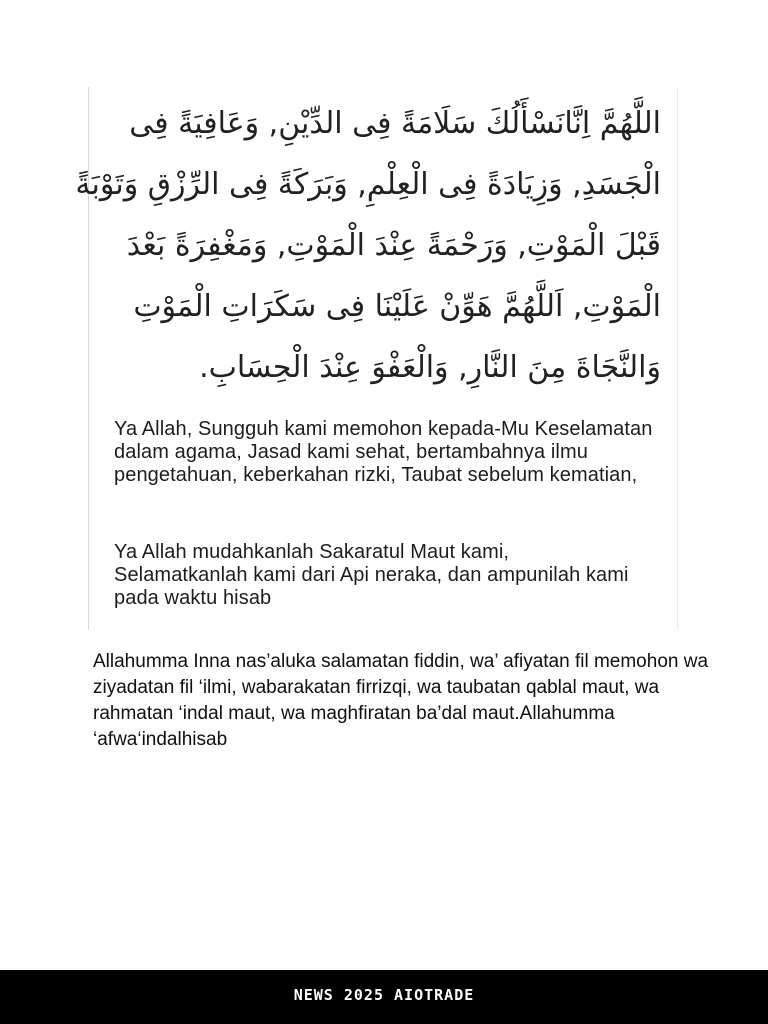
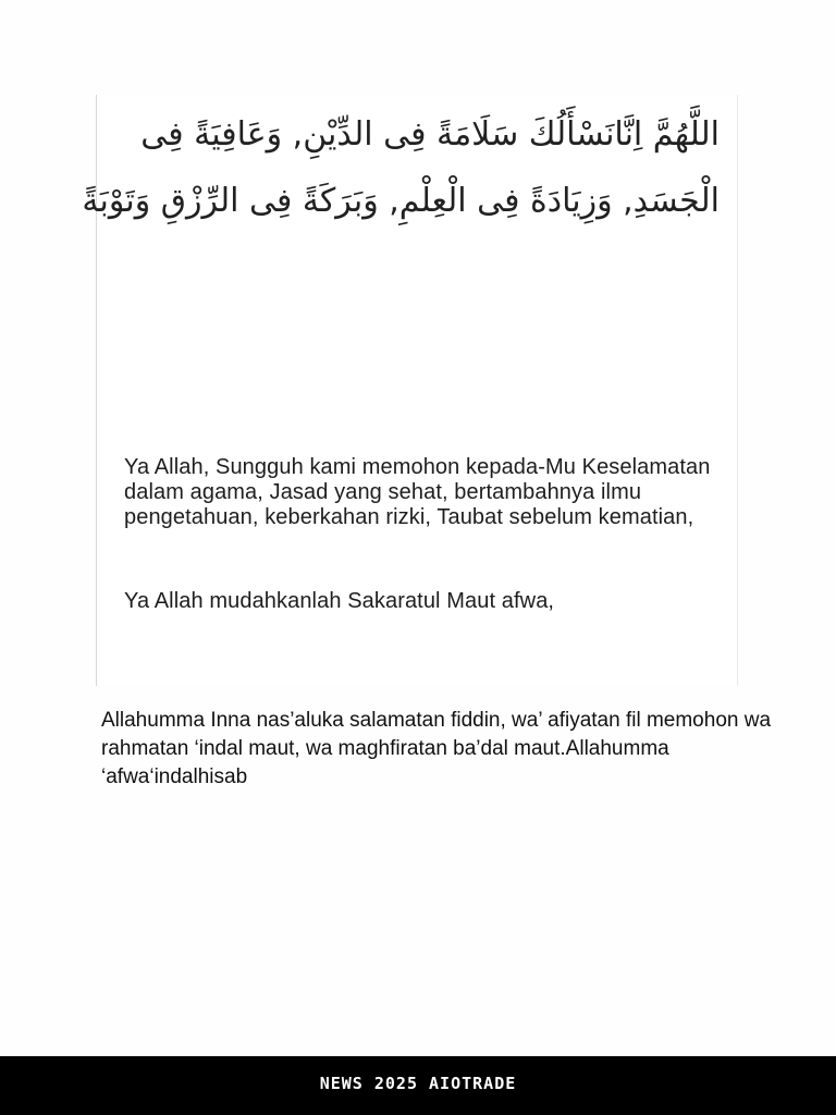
  اللَّهُمَّ اِنَّانَسْأَلُكَ سَلَامَةً فِى الدِّيْنِ, وَعَافِيَةً فِى
  الْجَسَدِ, وَزِيَادَةً فِى الْعِلْمِ, وَبَرَكَةً فِى الرِّزْقِ وَتَوْبَةً
- قَبْلَ الْمَوْتِ, وَرَحْمَةً عِنْدَ الْمَوْتِ, وَمَغْفِرَةً بَعْدَ
- الْمَوْتِ, اَللَّهُمَّ هَوِّنْ عَلَيْنَا فِى سَكَرَاتِ الْمَوْتِ
- وَالنَّجَاةَ مِنَ النَّارِ, وَالْعَفْوَ عِنْدَ الْحِسَابِ.
  Ya Allah, Sungguh kami memohon kepada-Mu Keselamatan
- dalam agama, Jasad kami sehat, bertambahnya ilmu
+ dalam agama, Jasad yang sehat, bertambahnya ilmu
  pengetahuan, keberkahan rizki, Taubat sebelum kematian,
- Ya Allah mudahkanlah Sakaratul Maut kami,
+ Ya Allah mudahkanlah Sakaratul Maut afwa,
- Selamatkanlah kami dari Api neraka, dan ampunilah kami
- pada waktu hisab
  Allahumma Inna nas’aluka salamatan fiddin, wa’ afiyatan fil memohon wa
- ziyadatan fil ‘ilmi, wabarakatan firrizqi, wa taubatan qablal maut, wa
  rahmatan ‘indal maut, wa maghfiratan ba’dal maut.Allahumma
  ‘afwa‘indalhisab
  NEWS 2025 AIOTRADE
